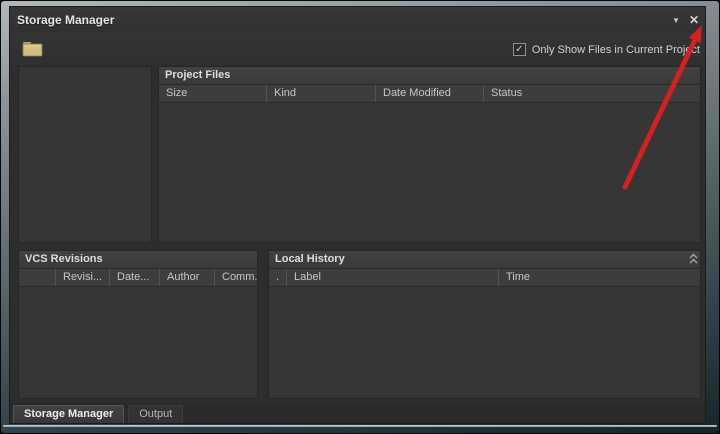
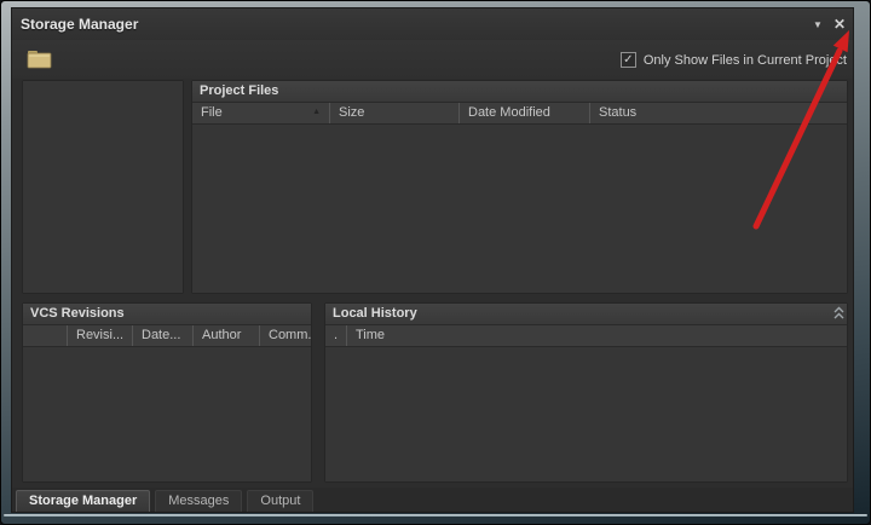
  Storage Manager
  ▼
  ✕
  ✓
  Only Show Files in Current Projct
  Project Files
+ File
  Size
- Kind
  Date Modified
  Status
  VCS Revisions
  Revisi...
  Date...
  Author
  Comm.
  Local History
  .
- Label
  Time
  Storage Manager
+ Messages
  Output
